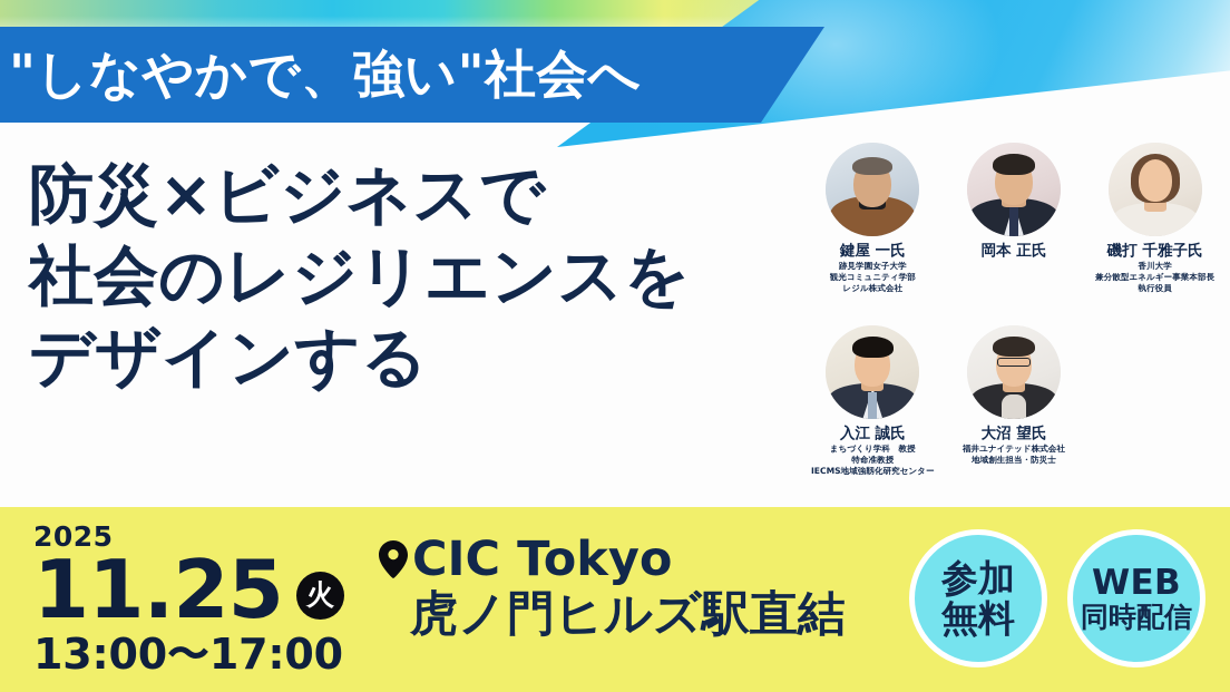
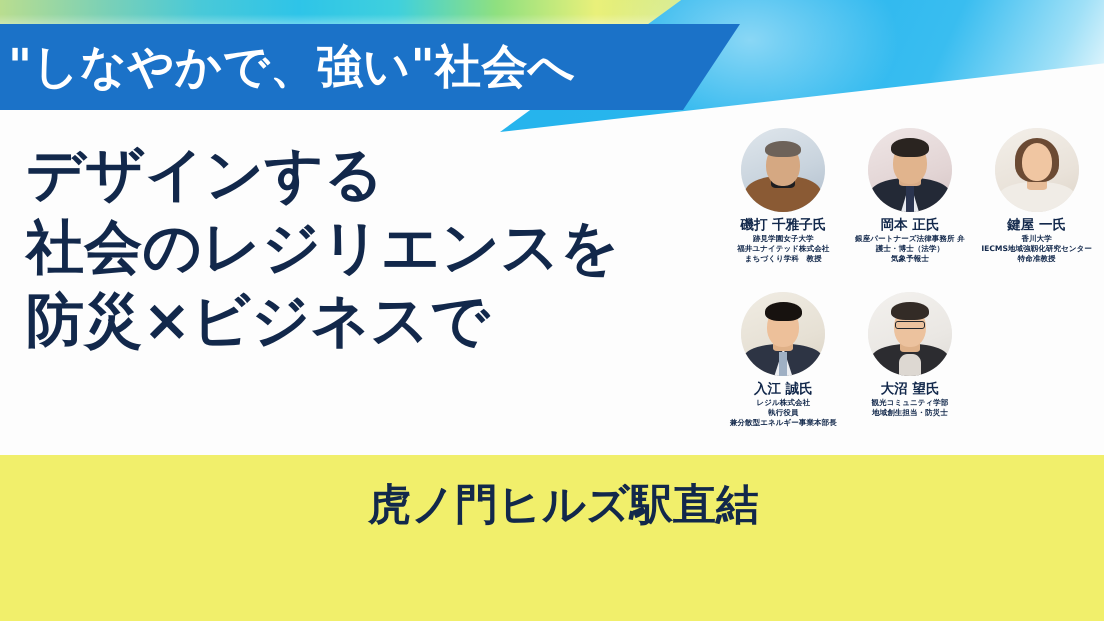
  "しなやかで、強い"社会へ
- 防災×ビジネスで
+ デザインする
  社会のレジリエンスを
- デザインする
+ 防災×ビジネスで
- 鍵屋 一氏
+ 磯打 千雅子氏
  跡見学園女子大学
- 観光コミュニティ学部
+ 福井ユナイテッド株式会社
- レジル株式会社
+ まちづくり学科 教授
  岡本 正氏
+ 銀座パートナーズ法律事務所 弁
+ 護士・博士（法学）
+ 気象予報士
- 磯打 千雅子氏
+ 鍵屋 一氏
  香川大学
- 兼分散型エネルギー事業本部長
+ IECMS地域強靱化研究センター
- 執行役員
+ 特命准教授
  入江 誠氏
- まちづくり学科 教授
+ レジル株式会社
- 特命准教授
+ 執行役員
- IECMS地域強靱化研究センター
+ 兼分散型エネルギー事業本部長
  大沼 望氏
- 福井ユナイテッド株式会社
+ 観光コミュニティ学部
  地域創生担当・防災士
- 2025
- 11.25
- 火
- 13:00〜17:00
- CIC Tokyo
  虎ノ門ヒルズ駅直結
- 参加
- 無料
- WEB
- 同時配信
